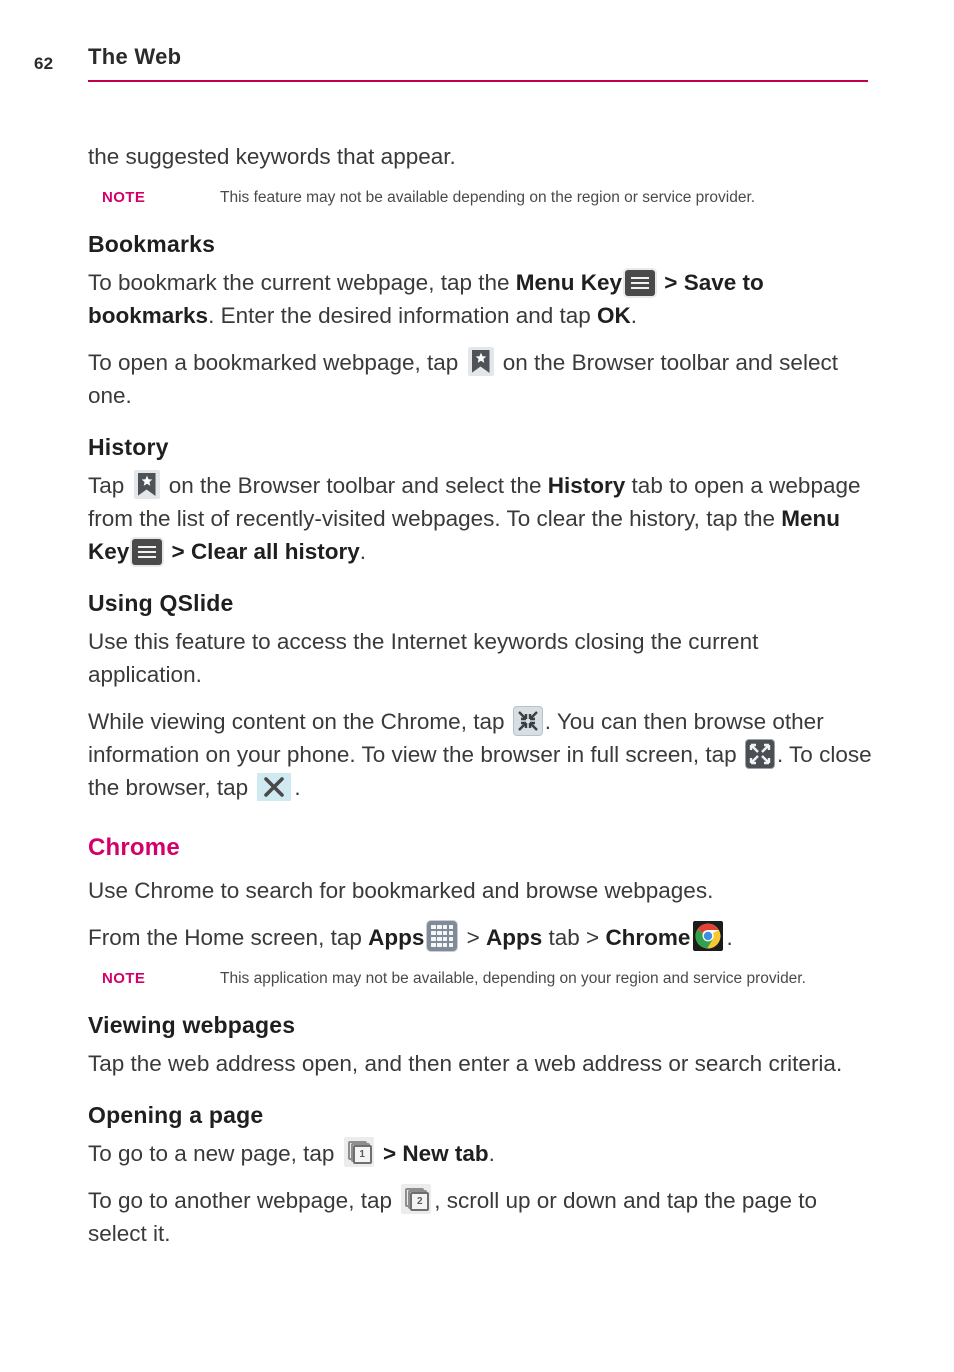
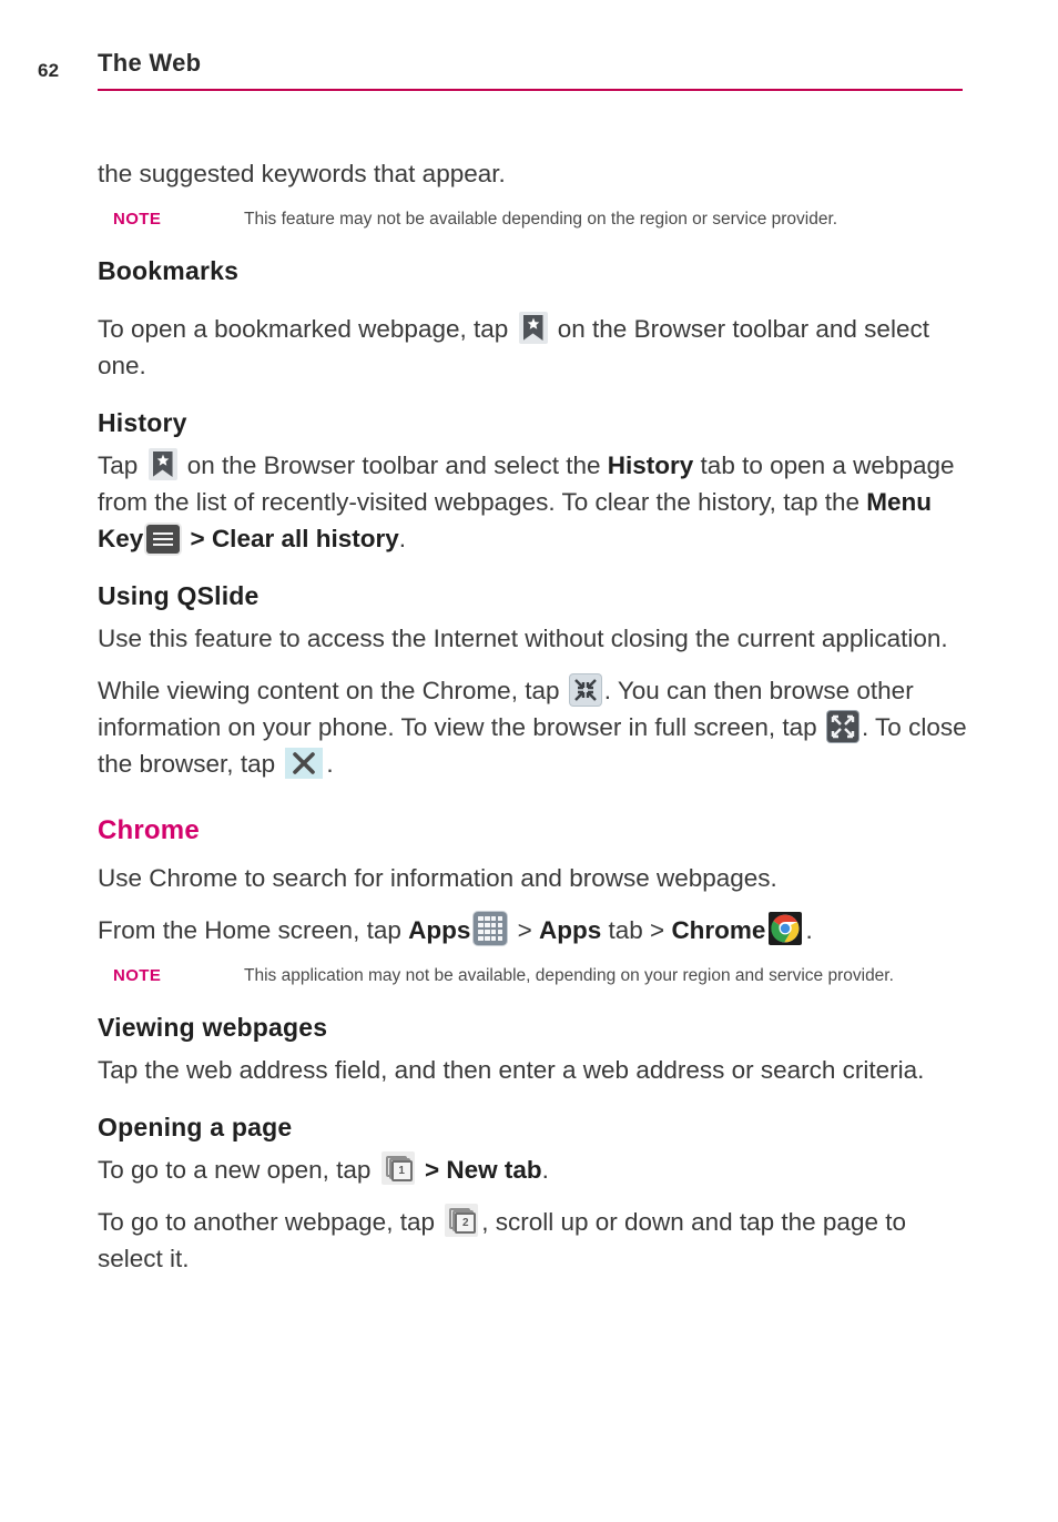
  62
  The Web
  the suggested keywords that appear.
  NOTE
  This feature may not be available depending on the region or service provider.
  Bookmarks
- To bookmark the current webpage, tap the Menu Key > Save to bookmarks. Enter the desired information and tap OK.
  To open a bookmarked webpage, tap on the Browser toolbar and select one.
  History
  Tap on the Browser toolbar and select the History tab to open a webpage from the list of recently-visited webpages. To clear the history, tap the Menu Key > Clear all history.
  Using QSlide
- Use this feature to access the Internet keywords closing the current application.
+ Use this feature to access the Internet without closing the current application.
  While viewing content on the Chrome, tap . You can then browse other information on your phone. To view the browser in full screen, tap . To close the browser, tap .
  Chrome
- Use Chrome to search for bookmarked and browse webpages.
+ Use Chrome to search for information and browse webpages.
  From the Home screen, tap Apps > Apps tab > Chrome .
  NOTE
  This application may not be available, depending on your region and service provider.
  Viewing webpages
- Tap the web address open, and then enter a web address or search criteria.
+ Tap the web address field, and then enter a web address or search criteria.
  Opening a page
- To go to a new page, tap
+ To go to a new open, tap
  1
  > New tab.
  To go to another webpage, tap
  2
  , scroll up or down and tap the page to select it.
